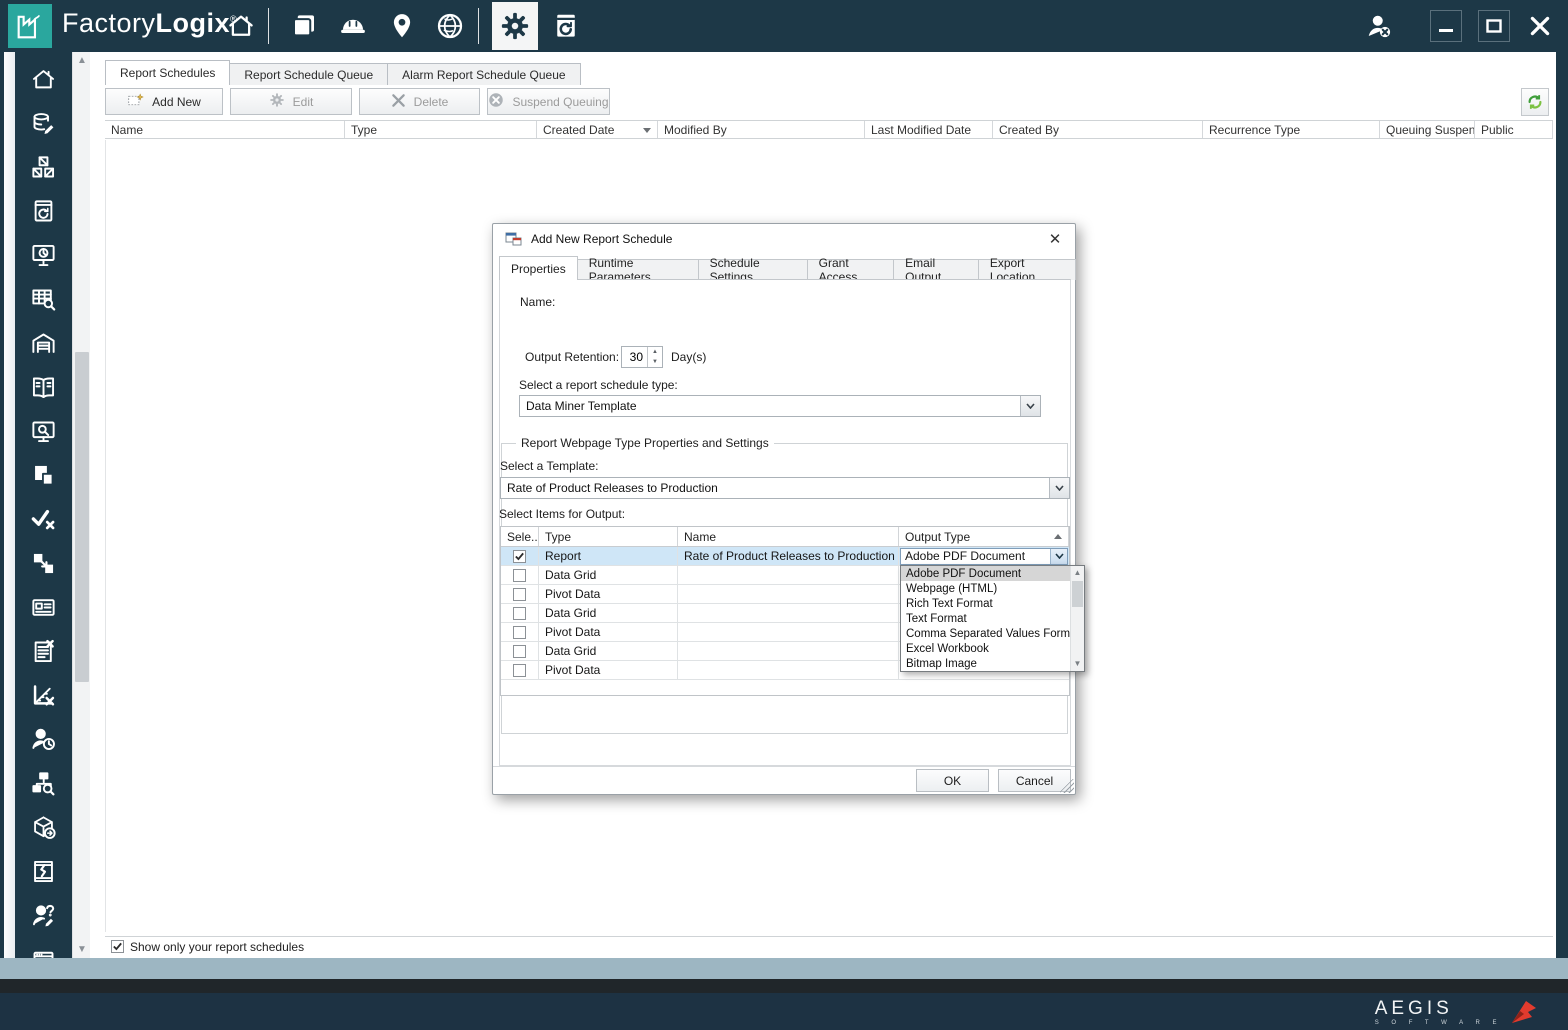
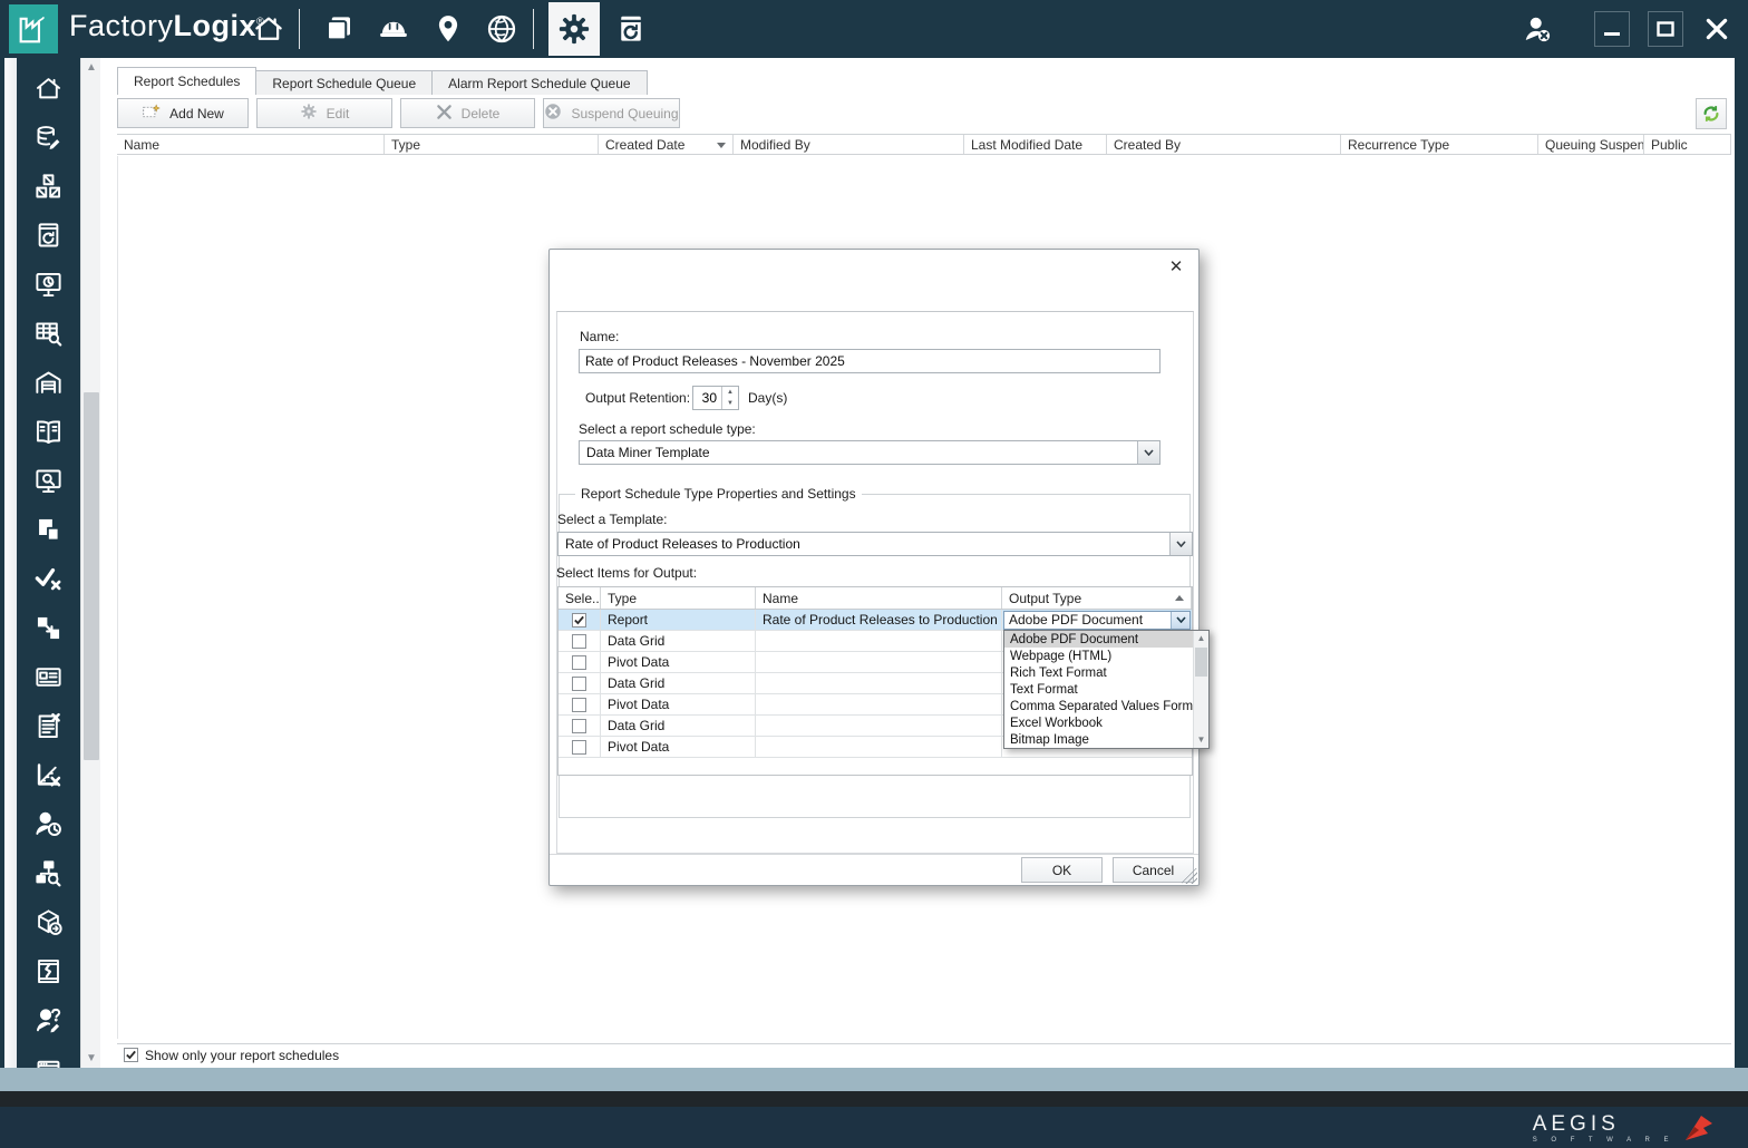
  FactoryLogix®
  ▲
  ▼
  Report Schedules
  Report Schedule Queue
  Alarm Report Schedule Queue
  Add New
  Edit
  Delete
  Suspend Queuing
  Name
  Type
  Created Date
  Modified By
  Last Modified Date
  Created By
  Recurrence Type
  Queuing Suspen
  Public
  Show only your report schedules
  AEGIS
- Add New Report Schedule
  ✕
- Properties
- Runtime Parameters
- Schedule Settings
- Grant Access
- Email Output
- Export Location
  Name:
+ Rate of Product Releases - November 2025
  Output Retention:
  30
  Day(s)
  Select a report schedule type:
  Data Miner Template
- Report Webpage Type Properties and Settings
+ Report Schedule Type Properties and Settings
  Select a Template:
  Rate of Product Releases to Production
  Select Items for Output:
  Sele..
  Type
  Name
  Output Type
  Report
  Rate of Product Releases to Production
  Adobe PDF Document
  Data Grid
  Pivot Data
  Data Grid
  Pivot Data
  Data Grid
  Pivot Data
  Adobe PDF Document
  Webpage (HTML)
  Rich Text Format
  Text Format
  Comma Separated Values Form
  Excel Workbook
  Bitmap Image
  ▲
  ▼
  OK
  Cancel
